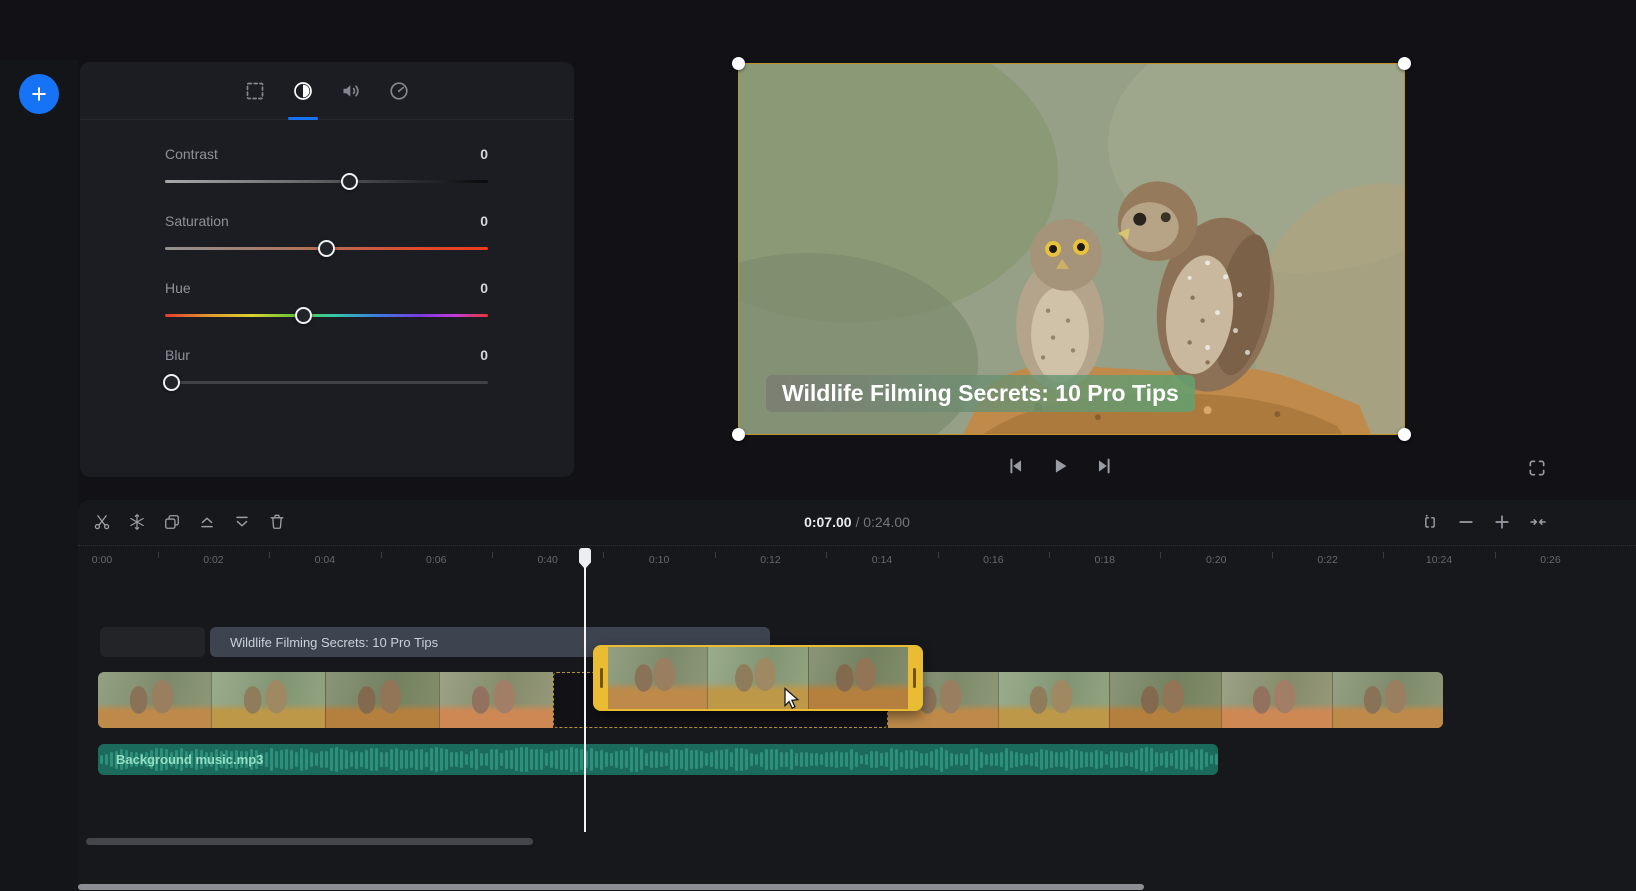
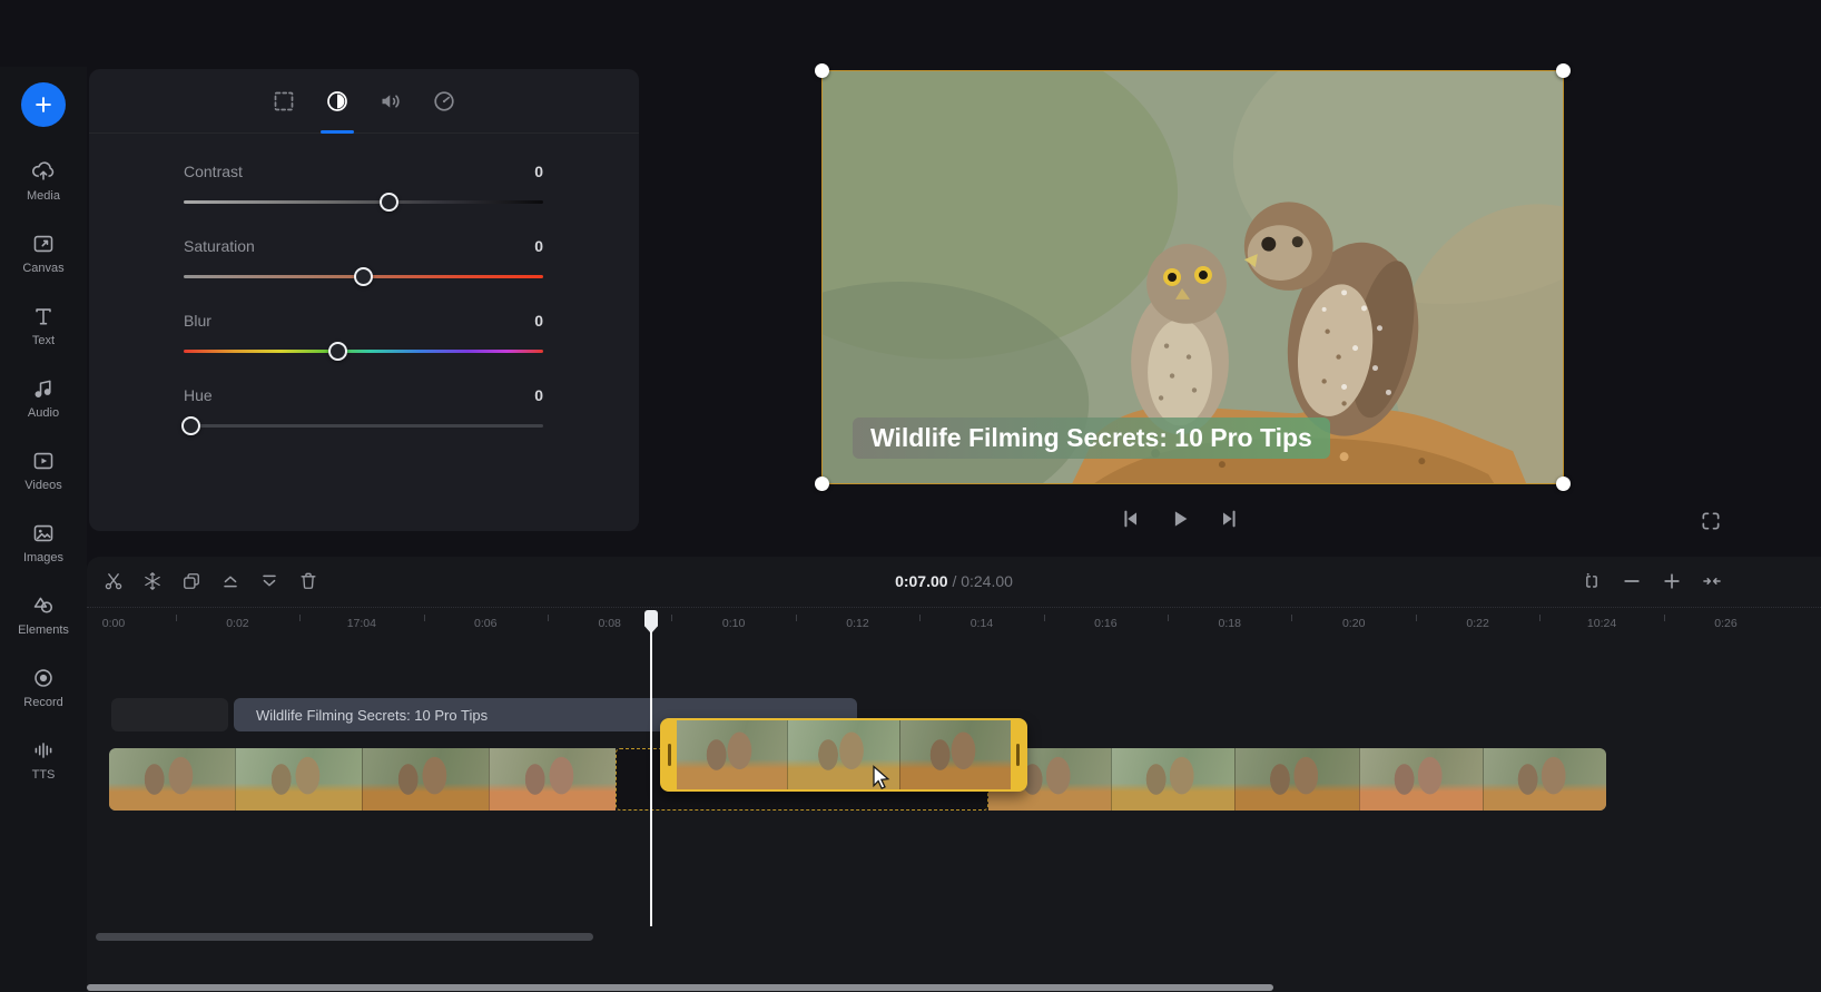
+ Media
+ Canvas
+ Text
+ Audio
+ Videos
+ Images
+ Elements
+ Record
+ TTS
  Contrast
  0
  Saturation
  0
- Hue
+ Blur
  0
- Blur
+ Hue
  0
  Wildlife Filming Secrets: 10 Pro Tips
  0:07.00 / 0:24.00
  0:00
  0:02
- 0:04
+ 17:04
  0:06
- 0:40
+ 0:08
  0:10
  0:12
  0:14
  0:16
  0:18
  0:20
  0:22
  10:24
  0:26
  Wildlife Filming Secrets: 10 Pro Tips
- Background music.mp3
